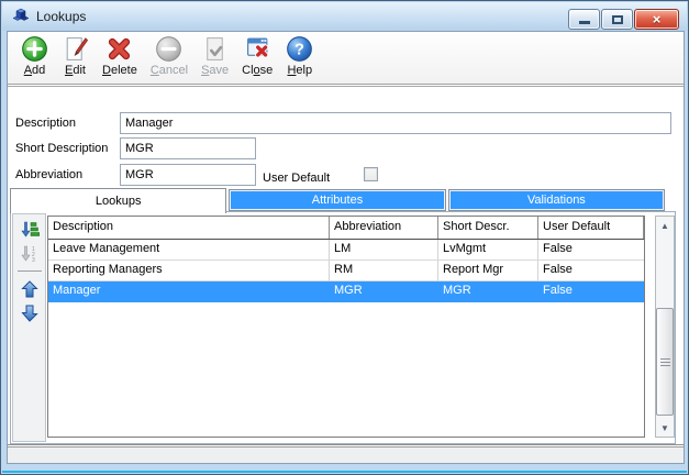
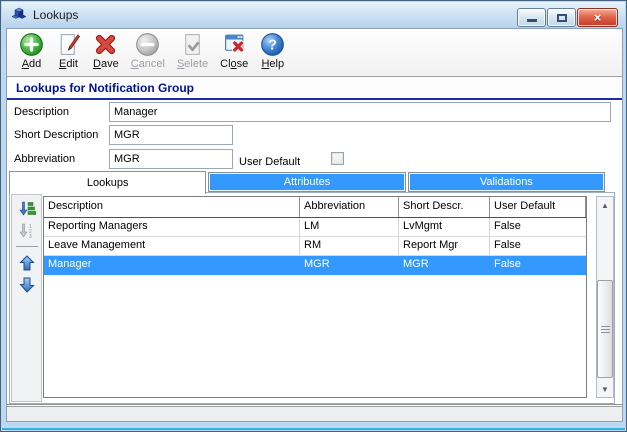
  Lookups
  ×
  Add
  Edit
- Delete
+ Dave
  Cancel
- Save
+ Selete
  Close
  ?
  Help
+ Lookups for Notification Group
  Description
  Manager
  Short Description
  MGR
  Abbreviation
  MGR
  User Default
  Lookups
  Attributes
  Validations
  Description
  Abbreviation
  Short Descr.
  User Default
- Leave Management
+ Reporting Managers
  LM
  LvMgmt
  False
- Reporting Managers
+ Leave Management
  RM
  Report Mgr
  False
  Manager
  MGR
  MGR
  False
  ▲
  ▼
